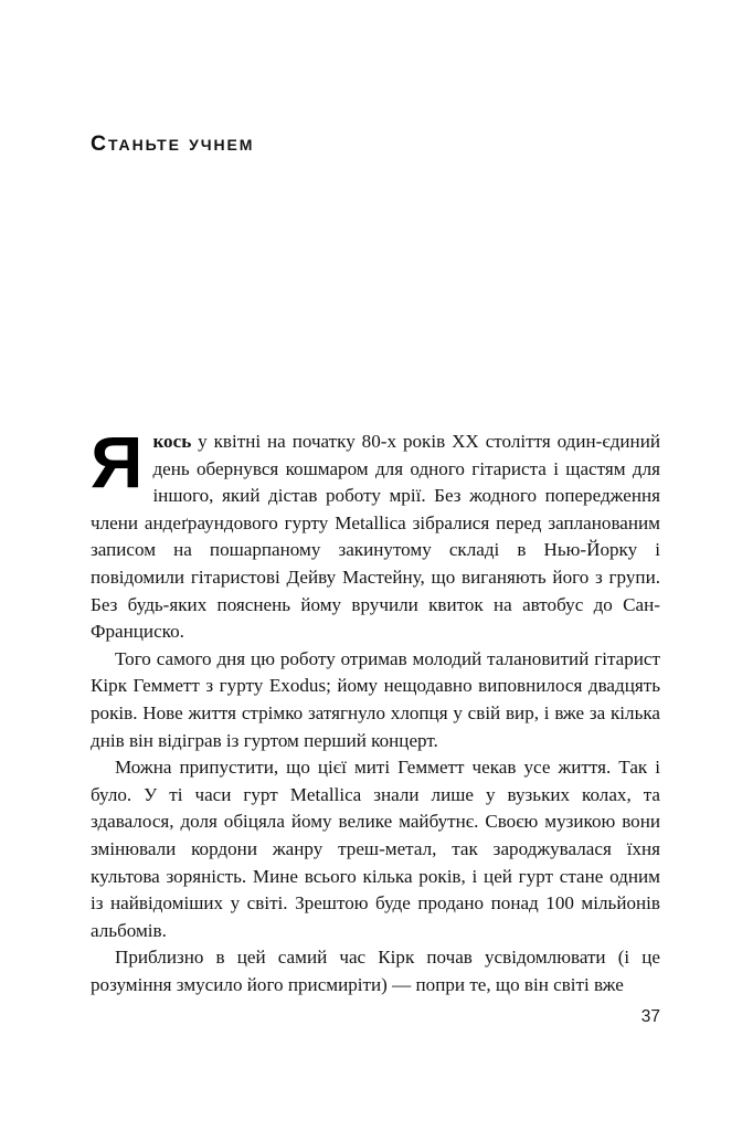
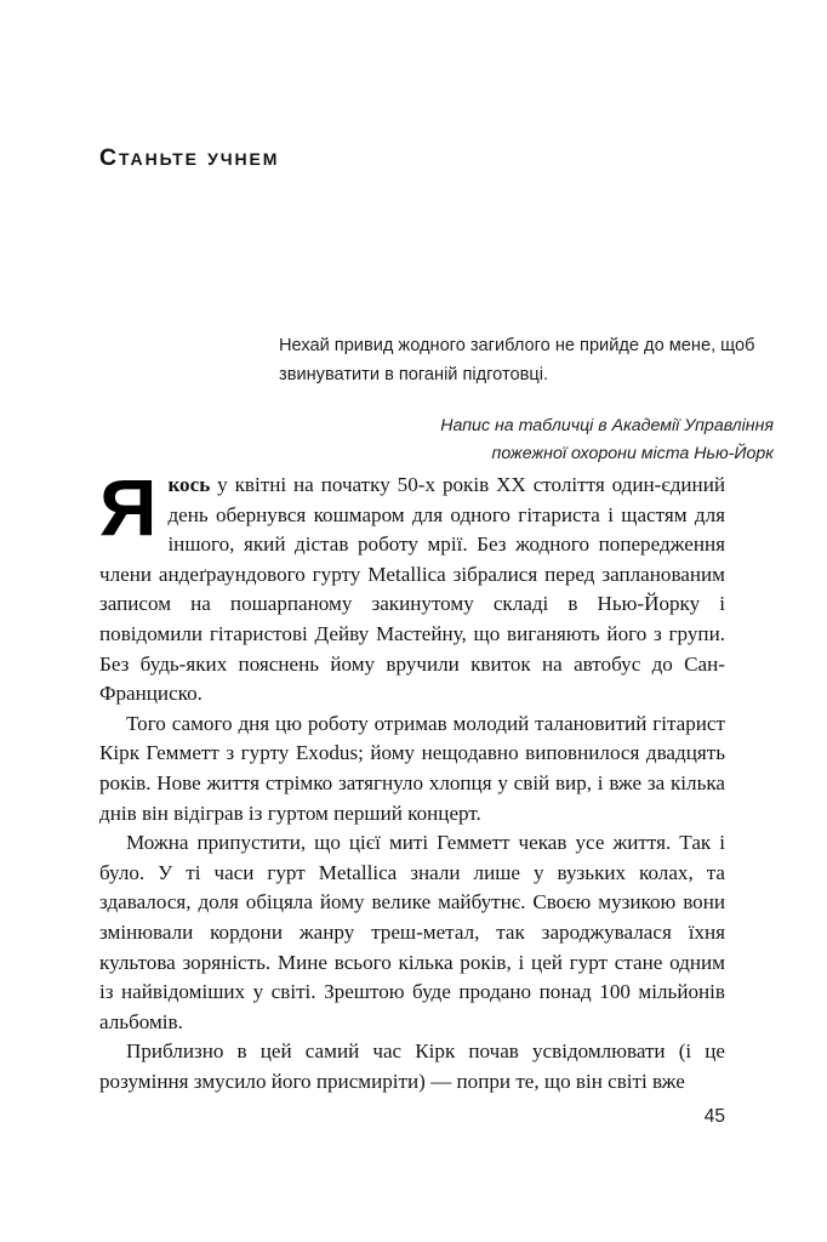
  Станьте учнем
+ Нехай привид жодного загиблого не прийде до мене, щоб звинуватити в поганій підготовці.
+ Напис на табличці в Академії Управління
+ пожежної охорони міста Нью-Йорк
  Я
- кось у квітні на початку 80-х років XX століття один-єдиний день обернувся кошмаром для одного гітариста і щастям для іншого, який дістав роботу мрії. Без жодного попередження члени андеґраундового гурту Metallica зібралися перед запланованим записом на пошарпаному закинутому складі в Нью-Йорку і повідомили гітаристові Дейву Мастейну, що виганяють його з групи. Без будь-яких пояснень йому вручили квиток на автобус до Сан-Франциско.
+ кось у квітні на початку 50-х років XX століття один-єдиний день обернувся кошмаром для одного гітариста і щастям для іншого, який дістав роботу мрії. Без жодного попередження члени андеґраундового гурту Metallica зібралися перед запланованим записом на пошарпаному закинутому складі в Нью-Йорку і повідомили гітаристові Дейву Мастейну, що виганяють його з групи. Без будь-яких пояснень йому вручили квиток на автобус до Сан-Франциско.
  Того самого дня цю роботу отримав молодий талановитий гітарист Кірк Гемметт з гурту Exodus; йому нещодавно виповнилося двадцять років. Нове життя стрімко затягнуло хлопця у свій вир, і вже за кілька днів він відіграв із гуртом перший концерт.
  Можна припустити, що цієї миті Гемметт чекав усе життя. Так і було. У ті часи гурт Metallica знали лише у вузьких колах, та здавалося, доля обіцяла йому велике майбутнє. Своєю музикою вони змінювали кордони жанру треш-метал, так зароджувалася їхня культова зоряність. Мине всього кілька років, і цей гурт стане одним із найвідоміших у світі. Зрештою буде продано понад 100 мільйонів альбомів.
  Приблизно в цей самий час Кірк почав усвідомлювати (і це розуміння змусило його присмиріти) — попри те, що він світі вже
- 37
+ 45
